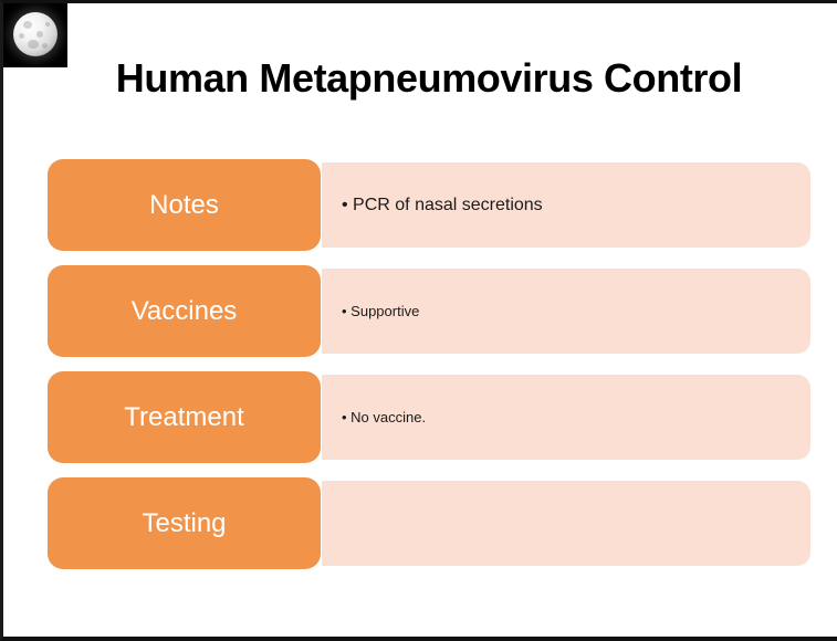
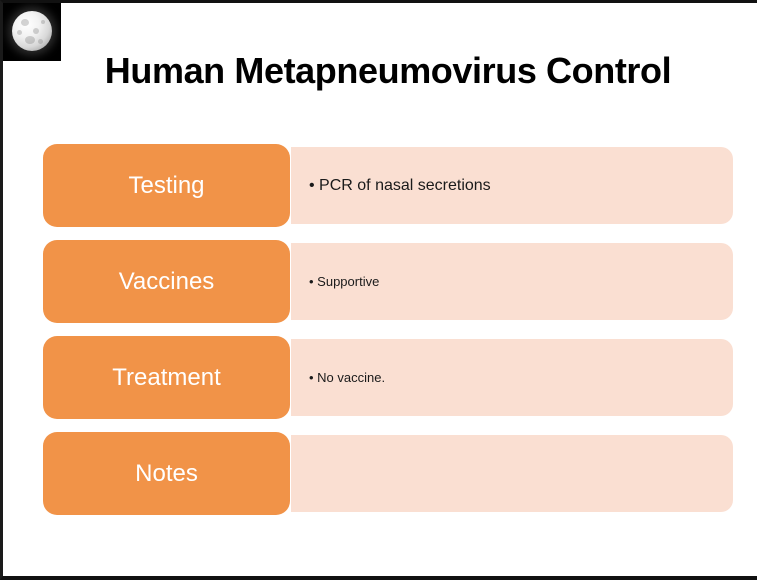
  Human Metapneumovirus Control
- Notes
+ Testing
  • PCR of nasal secretions
  Vaccines
  • Supportive
  Treatment
  • No vaccine.
- Testing
+ Notes
